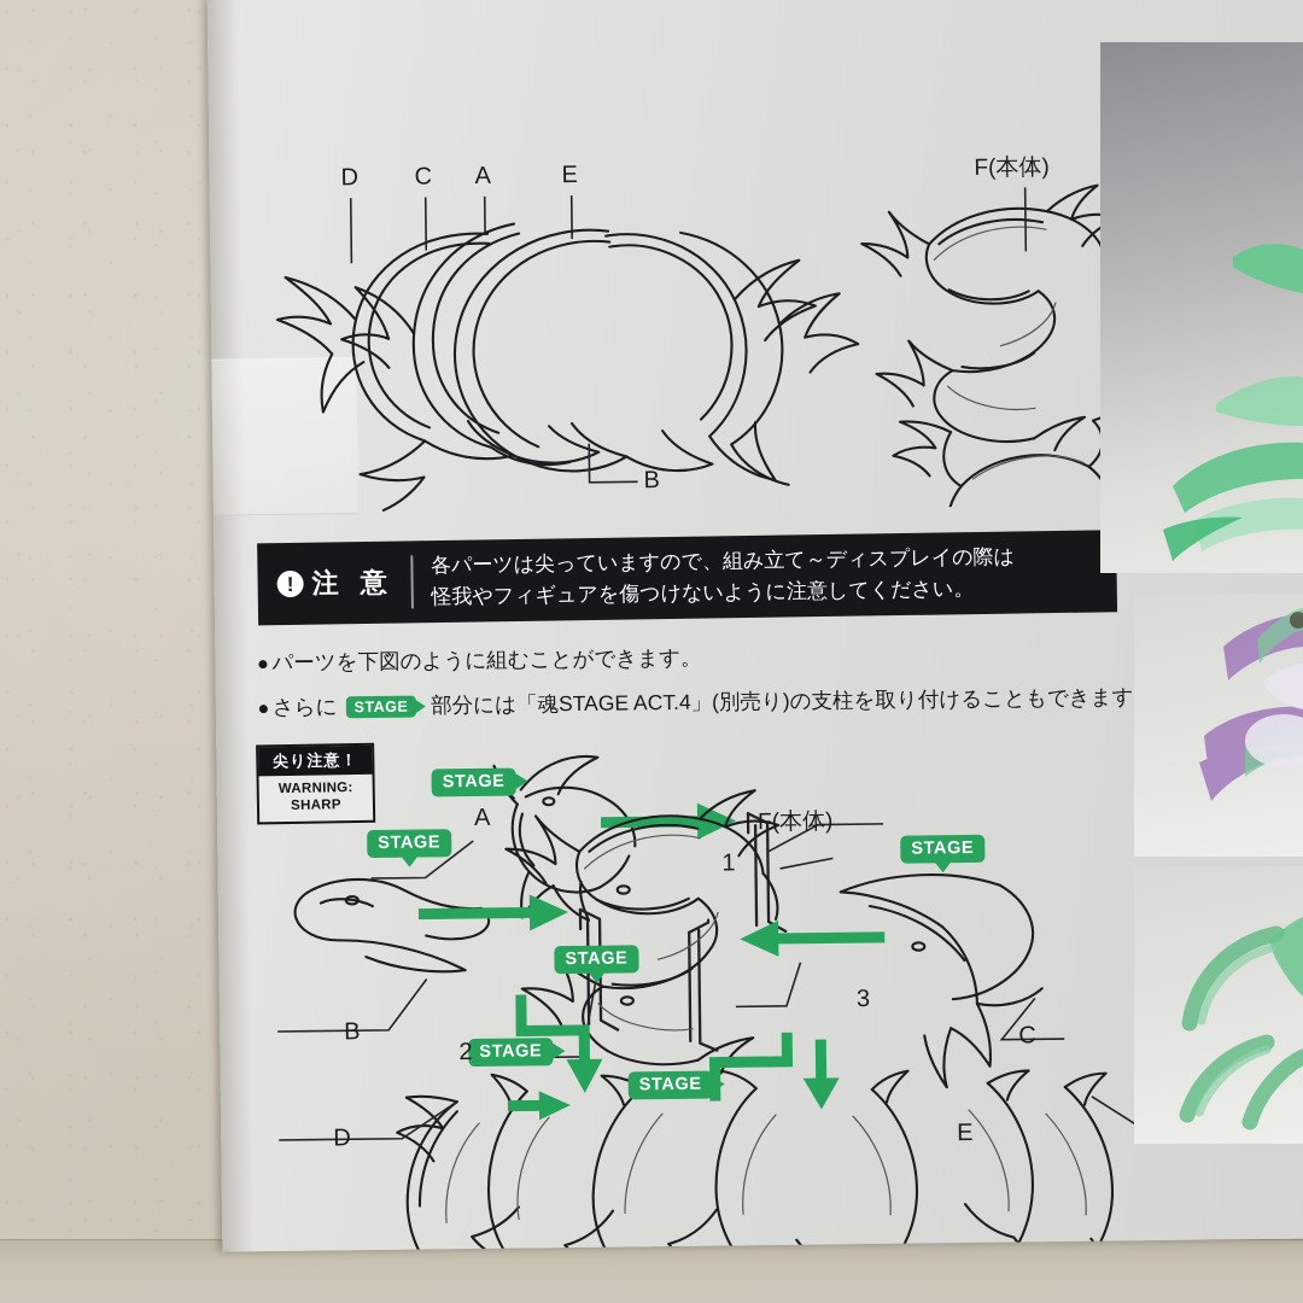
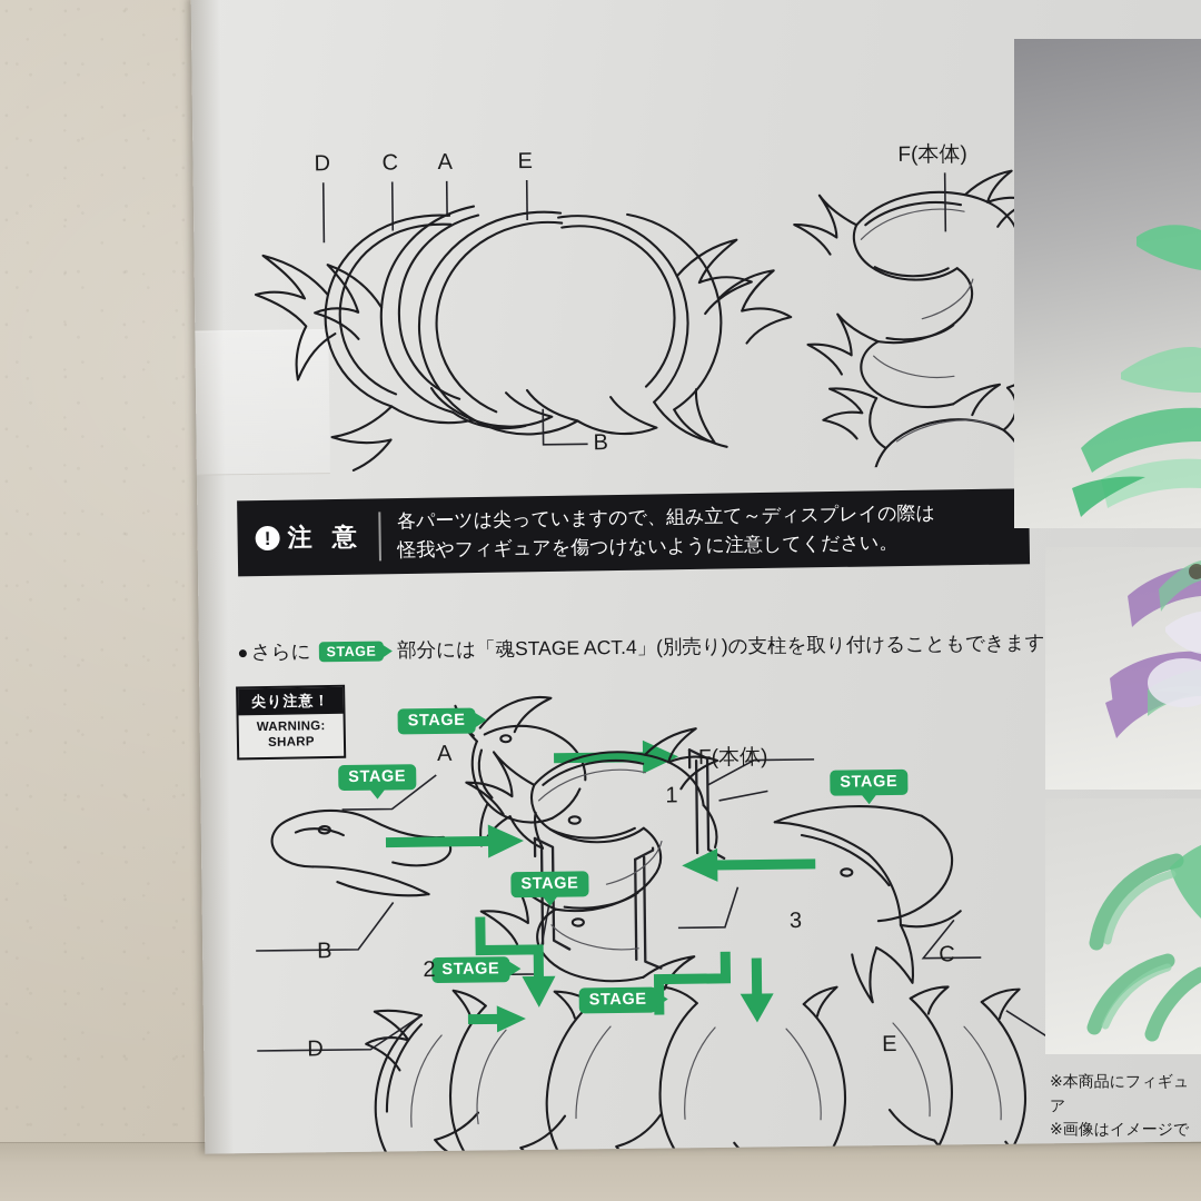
  D
  C
  A
  E
  B
  F(本体)
  !
  注 意
  各パーツは尖っていますので、組み立て～ディスプレイの際は
  怪我やフィギュアを傷つけないように注意してください。
- パーツを下図のように組むことができます。
  さらに
  STAGE
  部分には「魂STAGE ACT.4」(別売り)の支柱を取り付けることもできます
  尖り注意！
  WARNING:
  SHARP
  STAGE
  STAGE
  STAGE
  STAGE
  STAGE
  STAGE
  A
  B
  C
  D
  E
  F(本体)
  1
  2
  3
+ ※本商品にフィギュア
+ ※画像はイメージで
